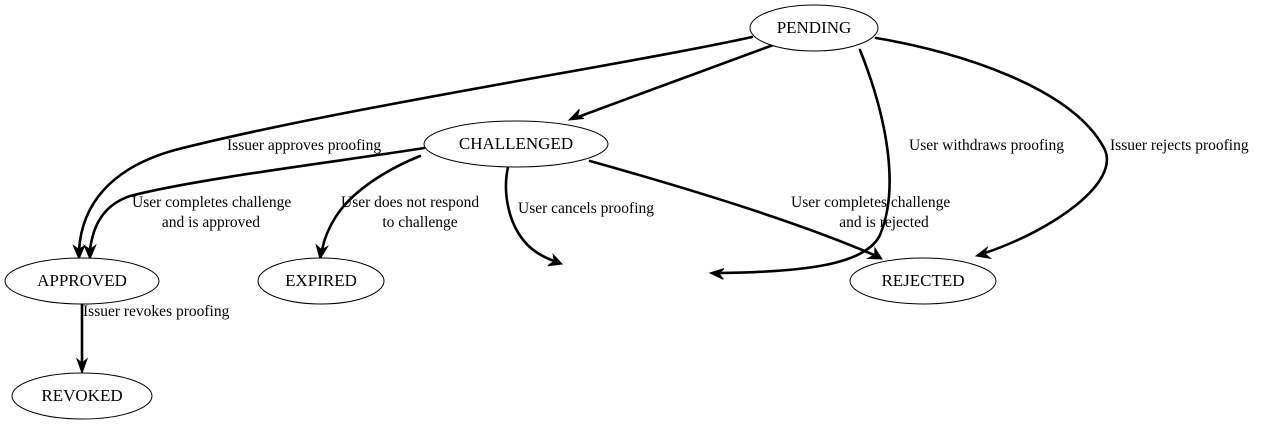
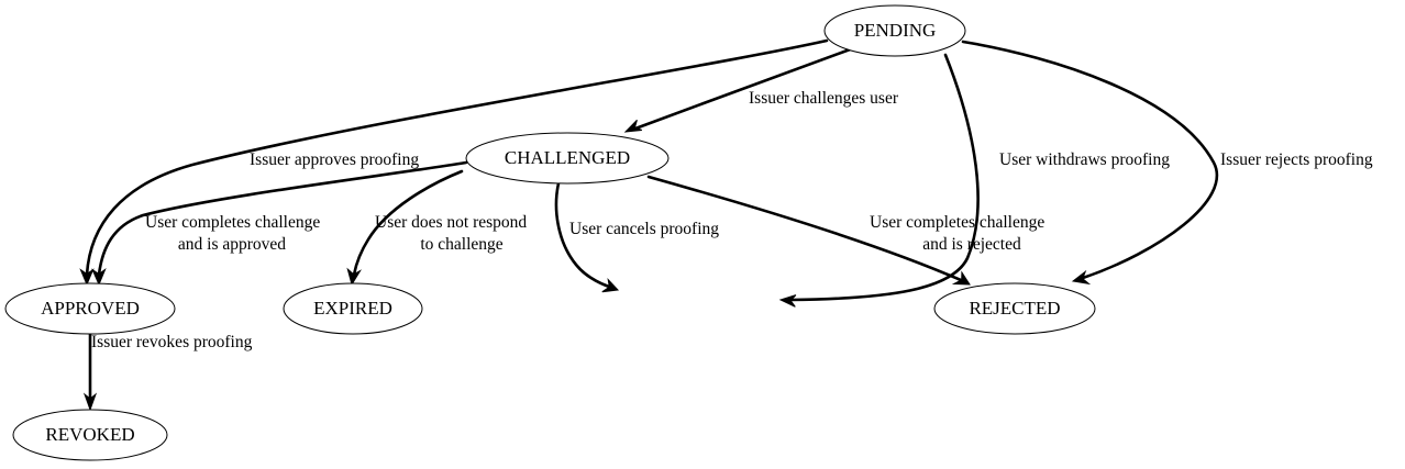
  Issuer approves proofing
  User completes challenge
  and is approved
+ Issuer challenges user
  User does not respond
  to challenge
  User cancels proofing
  User completes challenge
  and is rejected
  User withdraws proofing
  Issuer rejects proofing
  Issuer revokes proofing
  PENDING
  CHALLENGED
  APPROVED
  EXPIRED
  REJECTED
  REVOKED
